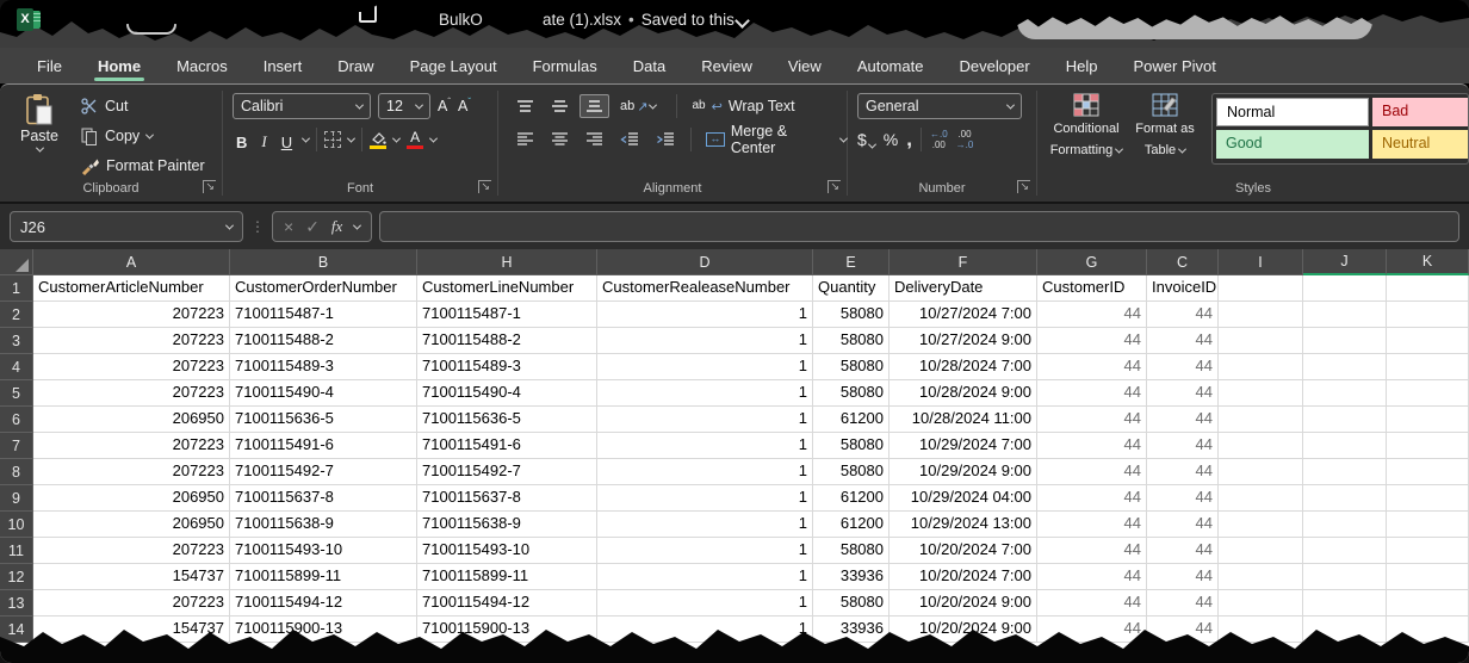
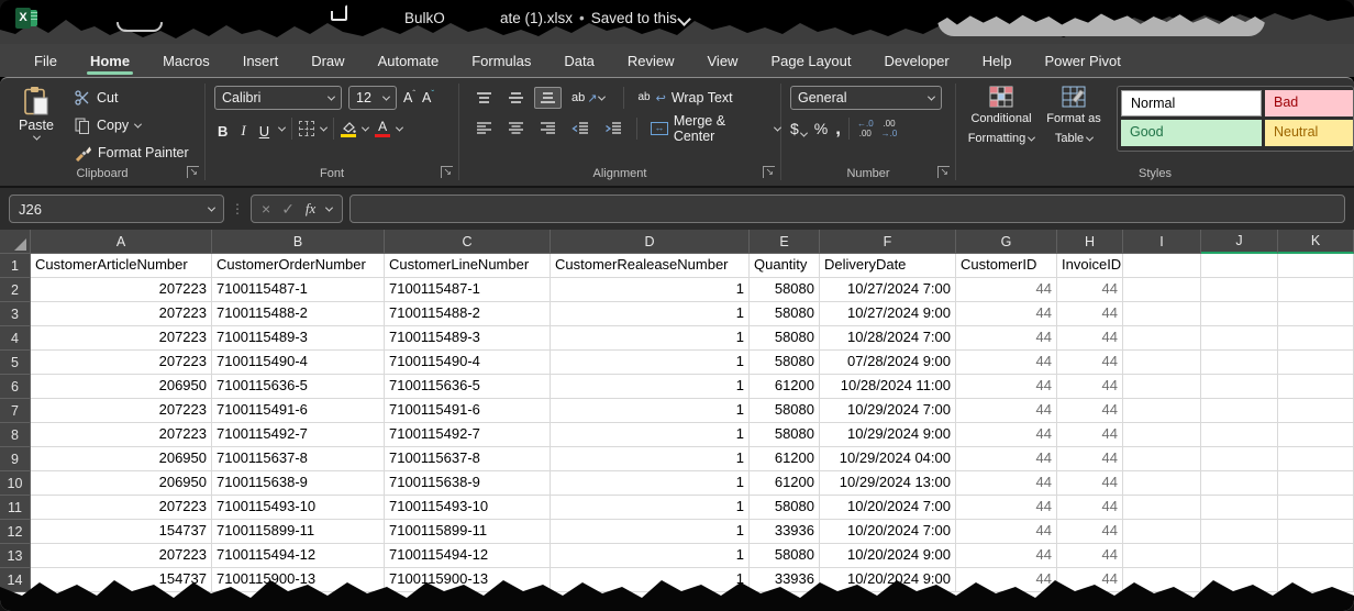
  X
  BulkO
  ate (1).xlsx • Saved to this
  File
  Home
  Macros
  Insert
  Draw
- Page Layout
+ Automate
  Formulas
  Data
  Review
  View
- Automate
+ Page Layout
  Developer
  Help
  Power Pivot
  Paste
  Cut
  Copy
  Format Painter
  Clipboard
  ↘
  Calibri
  12
  Aˆ
  Aˇ
  B
  I
  U
  A
  Font
  ↘
  ab
  ↗
  ab
  ↩
  Wrap Text
  ↔
  Merge & Center
  Alignment
  ↘
  General
  $
  %
  ,
  ←.0
  .00
  .00
  →.0
  Number
  ↘
  Conditional
  Formatting
  Format as
  Table
  Normal
  Bad
  Good
  Neutral
  Styles
  J26
  ⋮
  ×
  ✓
  fx
  A
  B
- H
+ C
  D
  E
  F
  G
- C
+ H
  I
  J
  K
  1
  CustomerArticleNumber
  CustomerOrderNumber
  CustomerLineNumber
  CustomerRealeaseNumber
  Quantity
  DeliveryDate
  CustomerID
  InvoiceID
  2
  207223
  7100115487-1
  7100115487-1
  1
  58080
  10/27/2024 7:00
  44
  44
  3
  207223
  7100115488-2
  7100115488-2
  1
  58080
  10/27/2024 9:00
  44
  44
  4
  207223
  7100115489-3
  7100115489-3
  1
  58080
  10/28/2024 7:00
  44
  44
  5
  207223
  7100115490-4
  7100115490-4
  1
  58080
- 10/28/2024 9:00
+ 07/28/2024 9:00
  44
  44
  6
  206950
  7100115636-5
  7100115636-5
  1
  61200
  10/28/2024 11:00
  44
  44
  7
  207223
  7100115491-6
  7100115491-6
  1
  58080
  10/29/2024 7:00
  44
  44
  8
  207223
  7100115492-7
  7100115492-7
  1
  58080
  10/29/2024 9:00
  44
  44
  9
  206950
  7100115637-8
  7100115637-8
  1
  61200
  10/29/2024 04:00
  44
  44
  10
  206950
  7100115638-9
  7100115638-9
  1
  61200
  10/29/2024 13:00
  44
  44
  11
  207223
  7100115493-10
  7100115493-10
  1
  58080
  10/20/2024 7:00
  44
  44
  12
  154737
  7100115899-11
  7100115899-11
  1
  33936
  10/20/2024 7:00
  44
  44
  13
  207223
  7100115494-12
  7100115494-12
  1
  58080
  10/20/2024 9:00
  44
  44
  14
  154737
  7100115900-13
  7100115900-13
  1
  33936
  10/20/2024 9:00
  44
  44
